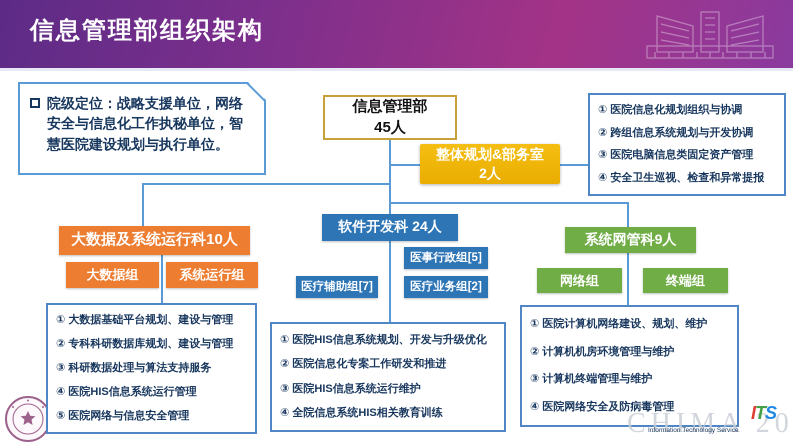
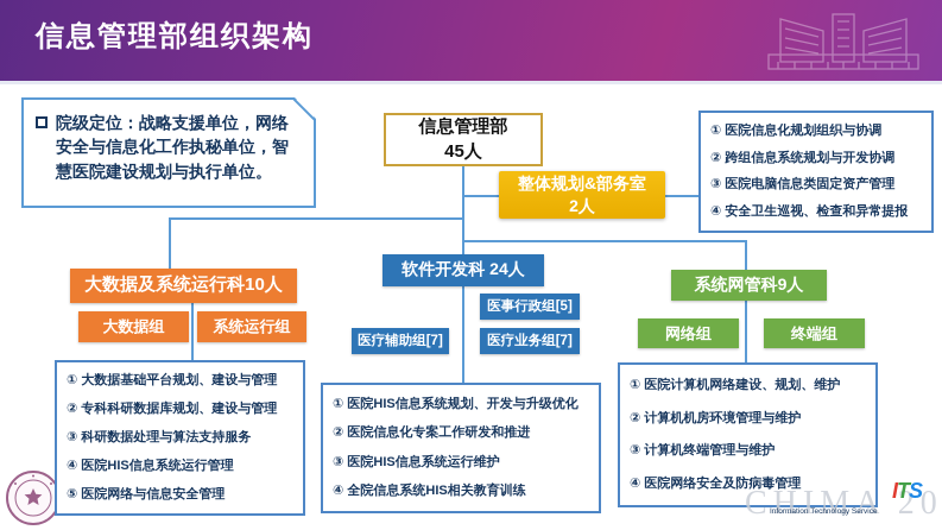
  信息管理部组织架构
  院级定位：战略支援单位，网络安全与信息化工作执秘单位，智慧医院建设规划与执行单位。
  信息管理部
  45人
  整体规划&部务室
  2人
  ① 医院信息化规划组织与协调
  ② 跨组信息系统规划与开发协调
  ③ 医院电脑信息类固定资产管理
  ④ 安全卫生巡视、检查和异常提报
  大数据及系统运行科10人
  大数据组
  系统运行组
  ① 大数据基础平台规划、建设与管理
  ② 专科科研数据库规划、建设与管理
  ③ 科研数据处理与算法支持服务
  ④ 医院HIS信息系统运行管理
  ⑤ 医院网络与信息安全管理
  软件开发科 24人
  医事行政组[5]
  医疗辅助组[7]
- 医疗业务组[2]
+ 医疗业务组[7]
  ① 医院HIS信息系统规划、开发与升级优化
  ② 医院信息化专案工作研发和推进
  ③ 医院HIS信息系统运行维护
  ④ 全院信息系统HIS相关教育训练
  系统网管科9人
  网络组
  终端组
  ① 医院计算机网络建设、规划、维护
  ② 计算机机房环境管理与维护
  ③ 计算机终端管理与维护
  ④ 医院网络安全及防病毒管理
  CHIMA 20
  ITS
